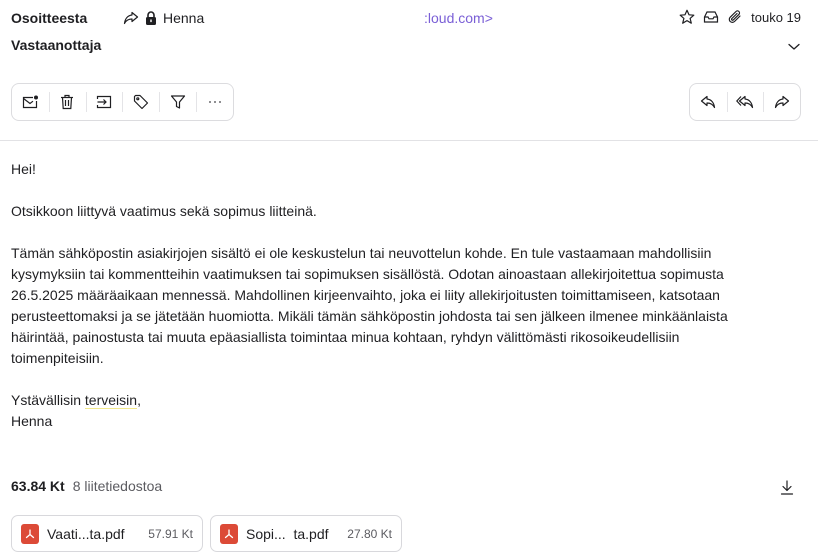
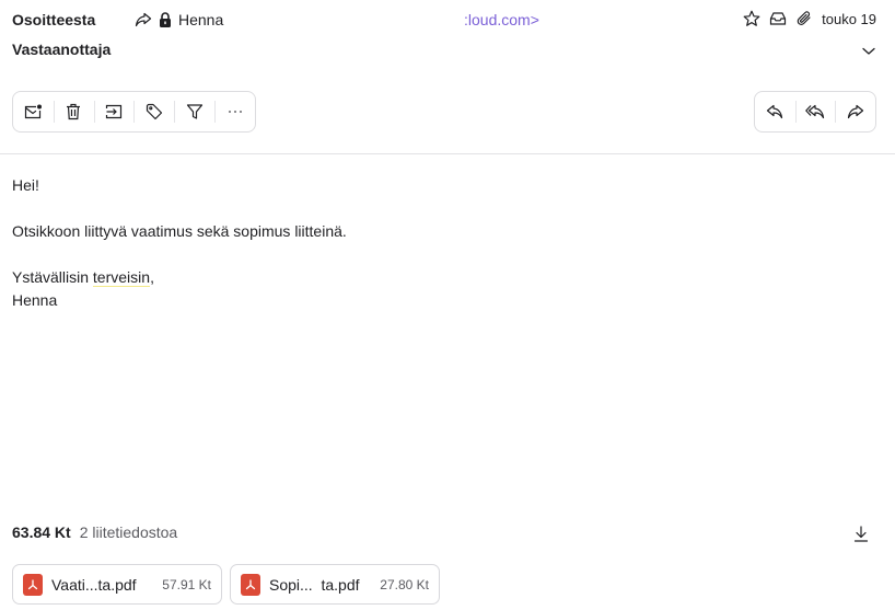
  Osoitteesta
  Henna
  :loud.com>
  touko 19
  Vastaanottaja
  Hei!
  Otsikkoon liittyvä vaatimus sekä sopimus liitteinä.
- Tämän sähköpostin asiakirjojen sisältö ei ole keskustelun tai neuvottelun kohde. En tule vastaamaan mahdollisiin kysymyksiin tai kommentteihin vaatimuksen tai sopimuksen sisällöstä. Odotan ainoastaan allekirjoitettua sopimusta 26.5.2025 määräaikaan mennessä. Mahdollinen kirjeenvaihto, joka ei liity allekirjoitusten toimittamiseen, katsotaan perusteettomaksi ja se jätetään huomiotta. Mikäli tämän sähköpostin johdosta tai sen jälkeen ilmenee minkäänlaista häirintää, painostusta tai muuta epäasiallista toimintaa minua kohtaan, ryhdyn välittömästi rikosoikeudellisiin toimenpiteisiin.
  Ystävällisin terveisin,
  Henna
  63.84 Kt
- 8 liitetiedostoa
+ 2 liitetiedostoa
  Vaati...ta.pdf
  57.91 Kt
  Sopi... ta.pdf
  27.80 Kt
